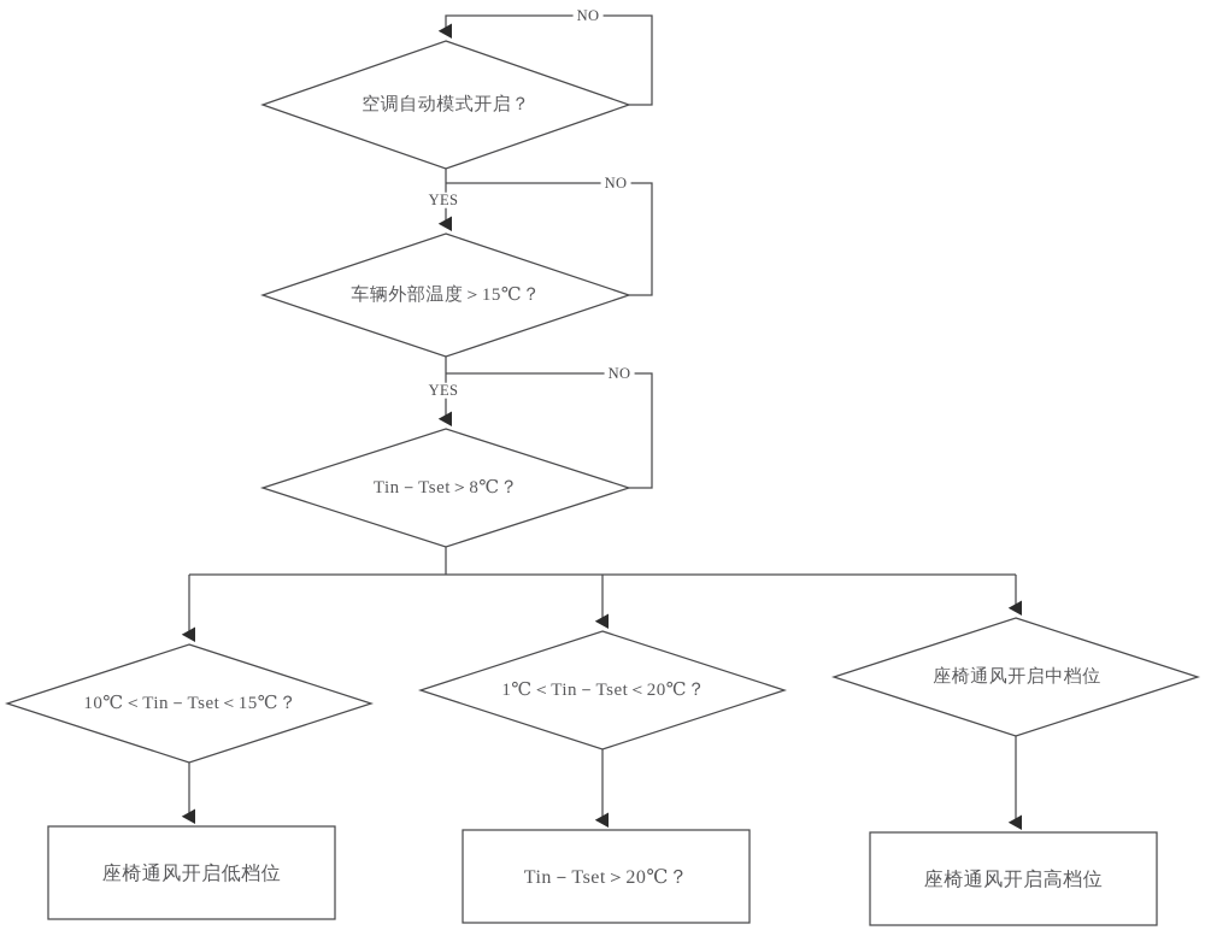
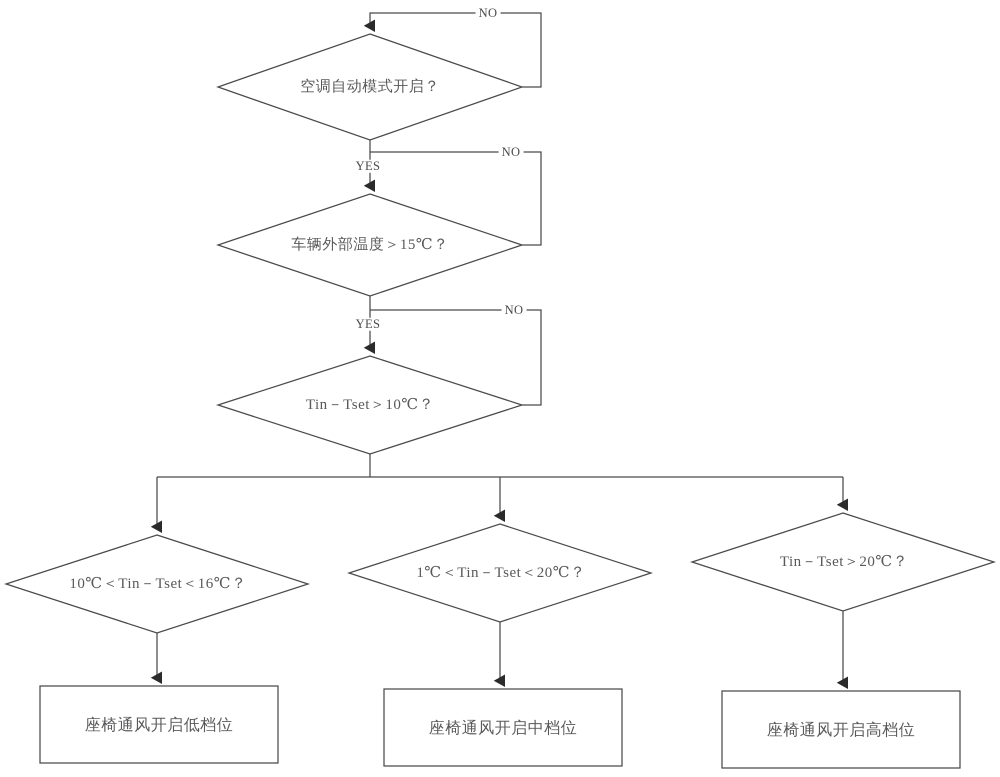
  空调自动模式开启？
  车辆外部温度＞15℃？
- Tin－Tset＞8℃？
+ Tin－Tset＞10℃？
- 10℃＜Tin－Tset＜15℃？
+ 10℃＜Tin－Tset＜16℃？
  1℃＜Tin－Tset＜20℃？
- 座椅通风开启中档位
+ Tin－Tset＞20℃？
  座椅通风开启低档位
- Tin－Tset＞20℃？
+ 座椅通风开启中档位
  座椅通风开启高档位
  NO
  YES
  NO
  YES
  NO
